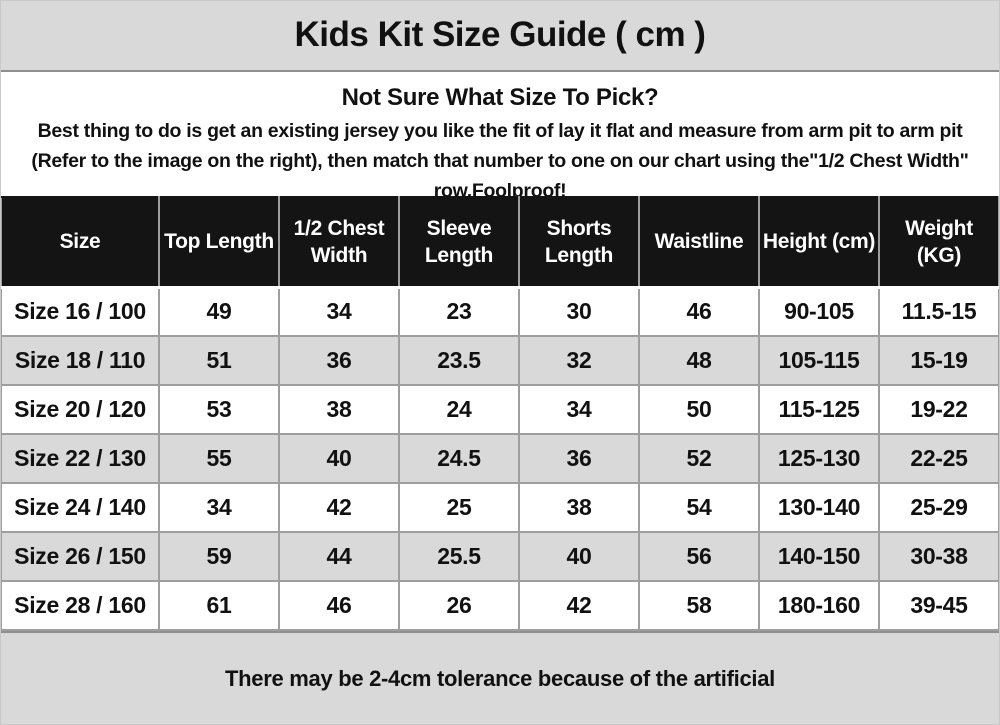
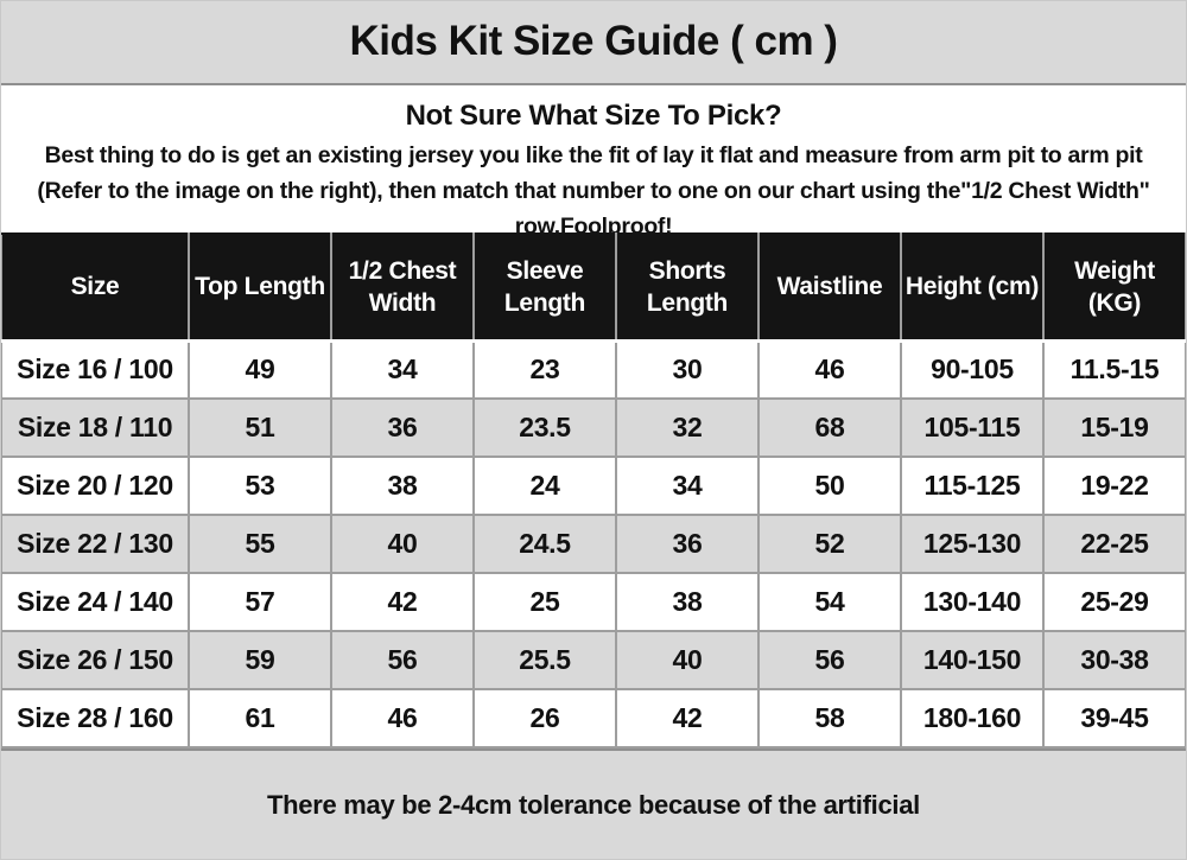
  Kids Kit Size Guide ( cm )
  Not Sure What Size To Pick?
  Best thing to do is get an existing jersey you like the fit of lay it flat and measure from arm pit to arm pit (Refer to the image on the right), then match that number to one on our chart using the"1/2 Chest Width" row.Foolproof!
  Size	Top Length	1/2 Chest Width	Sleeve Length	Shorts Length	Waistline	Height (cm)	Weight (KG)
  Size 16 / 100	49	34	23	30	46	90-105	11.5-15
- Size 18 / 110	51	36	23.5	32	48	105-115	15-19
+ Size 18 / 110	51	36	23.5	32	68	105-115	15-19
  Size 20 / 120	53	38	24	34	50	115-125	19-22
  Size 22 / 130	55	40	24.5	36	52	125-130	22-25
- Size 24 / 140	34	42	25	38	54	130-140	25-29
+ Size 24 / 140	57	42	25	38	54	130-140	25-29
- Size 26 / 150	59	44	25.5	40	56	140-150	30-38
+ Size 26 / 150	59	56	25.5	40	56	140-150	30-38
  Size 28 / 160	61	46	26	42	58	180-160	39-45
  There may be 2-4cm tolerance because of the artificial
